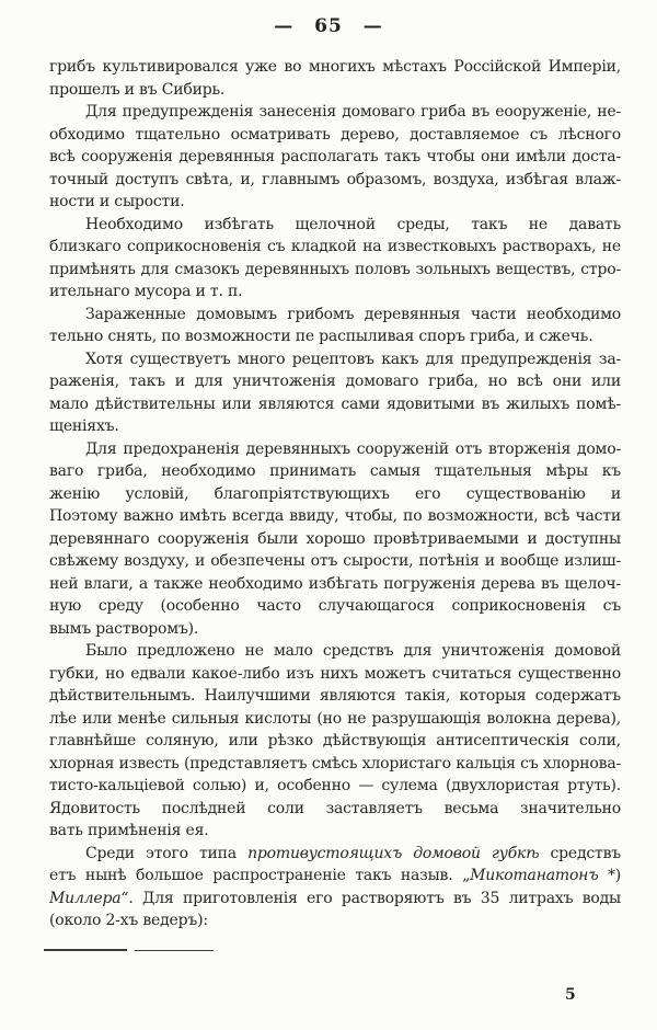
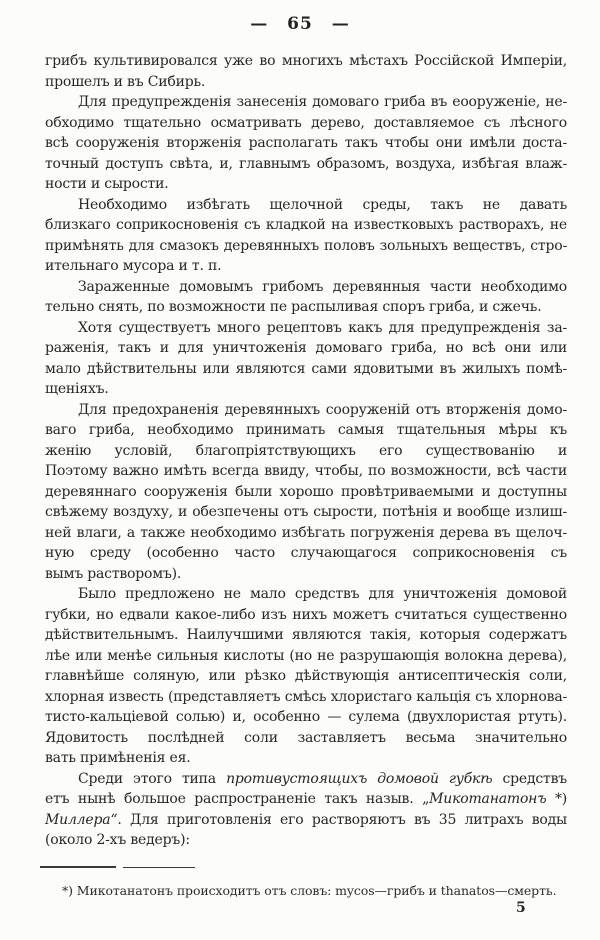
  — 65 —
  грибъ культивировался уже во многихъ мѣстахъ Россійской Имперіи,
  прошелъ и въ Сибирь.
  Для предупрежденія занесенія домоваго гриба въ еооруженіе, не-
  обходимо тщательно осматривать дерево, доставляемое съ лѣсного
- всѣ сооруженія деревянныя располагать такъ чтобы они имѣли доста-
+ всѣ сооруженія вторженія располагать такъ чтобы они имѣли доста-
  точный доступъ свѣта, и, главнымъ образомъ, воздуха, избѣгая влаж-
  ности и сырости.
  Необходимо избѣгать щелочной среды, такъ не давать
  близкаго соприкосновенія съ кладкой на известковыхъ растворахъ, не
  примѣнять для смазокъ деревянныхъ половъ зольныхъ веществъ, стро-
  ительнаго мусора и т. п.
  Зараженные домовымъ грибомъ деревянныя части необходимо
  тельно снять, по возможности пе распыливая споръ гриба, и сжечь.
  Хотя существуетъ много рецептовъ какъ для предупрежденія за-
  раженія, такъ и для уничтоженія домоваго гриба, но всѣ они или
  мало дѣйствительны или являются сами ядовитыми въ жилыхъ помѣ-
  щеніяхъ.
  Для предохраненія деревянныхъ сооруженій отъ вторженія домо-
  ваго гриба, необходимо принимать самыя тщательныя мѣры къ
  женію условій, благопріятствующихъ его существованію и
  Поэтому важно имѣть всегда ввиду, чтобы, по возможности, всѣ части
  деревяннаго сооруженія были хорошо провѣтриваемыми и доступны
  свѣжему воздуху, и обезпечены отъ сырости, потѣнія и вообще излиш-
  ней влаги, а также необходимо избѣгать погруженія дерева въ щелоч-
  ную среду (особенно часто случающагося соприкосновенія съ
  вымъ растворомъ).
  Было предложено не мало средствъ для уничтоженія домовой
  губки, но едвали какое-либо изъ нихъ можетъ считаться существенно
  дѣйствительнымъ. Наилучшими являются такія, которыя содержатъ
  лѣе или менѣе сильныя кислоты (но не разрушающія волокна дерева),
  главнѣйше соляную, или рѣзко дѣйствующія антисептическія соли,
  хлорная известь (представляетъ смѣсь хлористаго кальція съ хлорнова-
  тисто-кальціевой солью) и, особенно — сулема (двухлористая ртуть).
  Ядовитость послѣдней соли заставляетъ весьма значительно
  вать примѣненія ея.
  Среди этого типа противустоящихъ домовой губкѣ средствъ
  етъ нынѣ большое распространеніе такъ назыв. „Микотанатонъ *)
  Миллера“. Для приготовленія его растворяютъ въ 35 литрахъ воды
  (около 2-хъ ведеръ):
+ *) Микотанатонъ происходитъ отъ словъ: mycos—грибъ и thanatos—смерть.
  5
